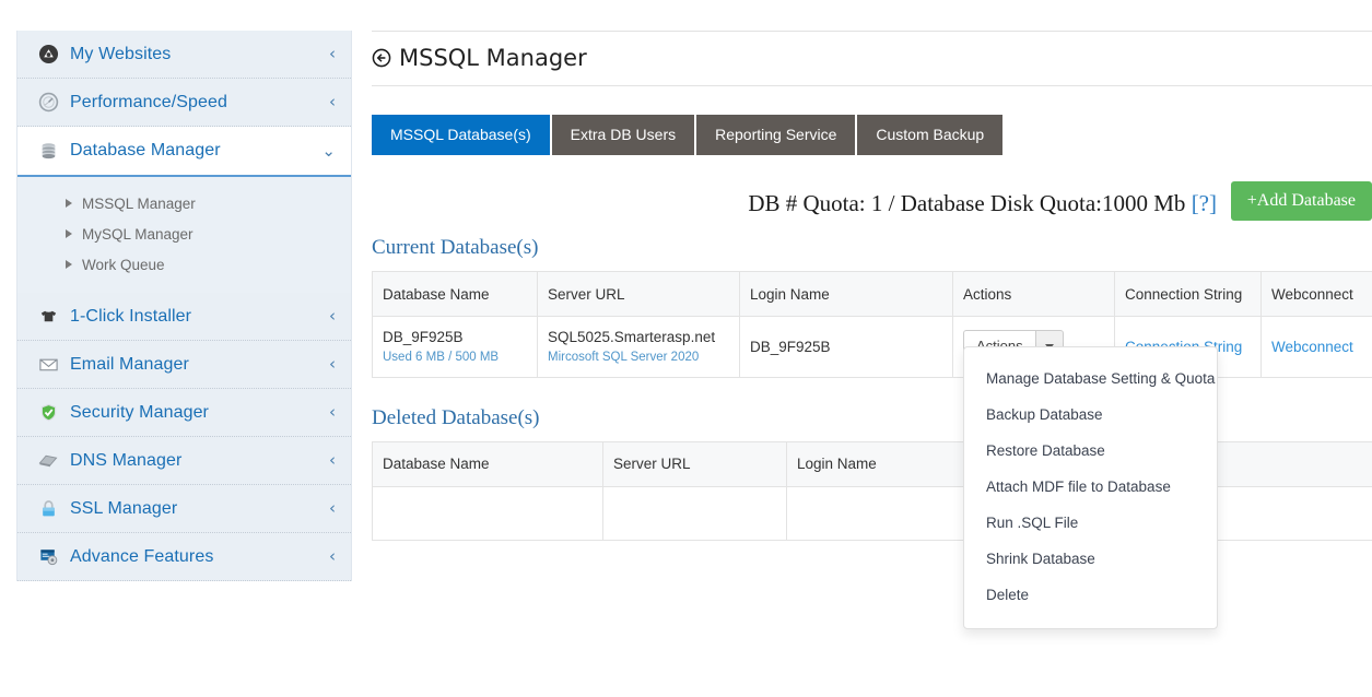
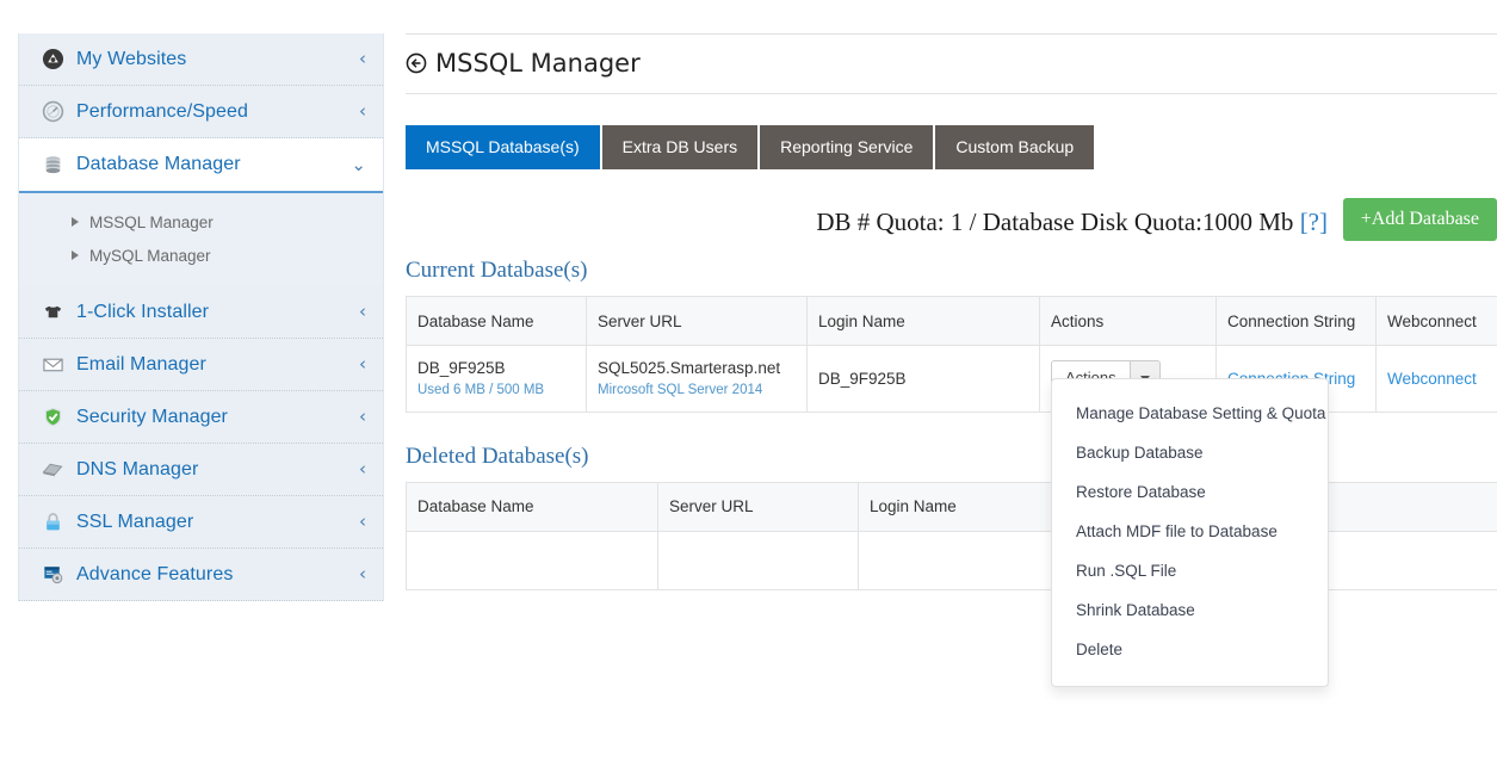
  My Websites
  ‹
  Performance/Speed
  ‹
  Database Manager
  ⌄
  MSSQL Manager
  MySQL Manager
- Work Queue
  1-Click Installer
  ‹
  Email Manager
  ‹
  Security Manager
  ‹
  DNS Manager
  ‹
  SSL Manager
  ‹
  Advance Features
  ‹
  MSSQL Manager
  MSSQL Database(s)
  Extra DB Users
  Reporting Service
  Custom Backup
  DB # Quota: 1 / Database Disk Quota:1000 Mb [?]
  +Add Database
  Current Database(s)
  Database Name	Server URL	Login Name	Actions	Connection String	Webconnect
- DB_9F925B Used 6 MB / 500 MB	SQL5025.Smarterasp.net Mircosoft SQL Server 2020	DB_9F925B		ring	Webconnect
+ DB_9F925B Used 6 MB / 500 MB	SQL5025.Smarterasp.net Mircosoft SQL Server 2014	DB_9F925B		ring	Webconnect
  Deleted Database(s)
  Database Name	Server URL	Login Name
  Manage Database Setting & Quota
  Backup Database
  Restore Database
  Attach MDF file to Database
  Run .SQL File
  Shrink Database
  Delete
